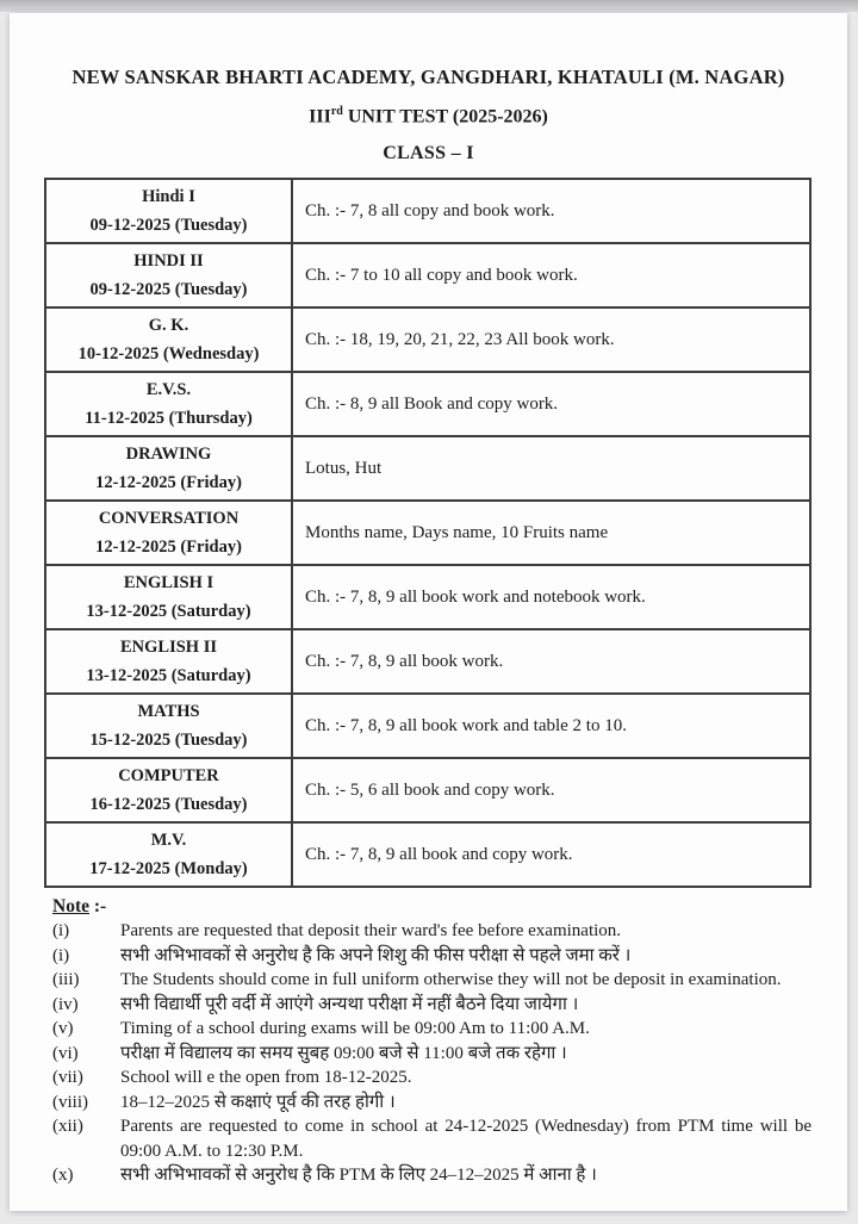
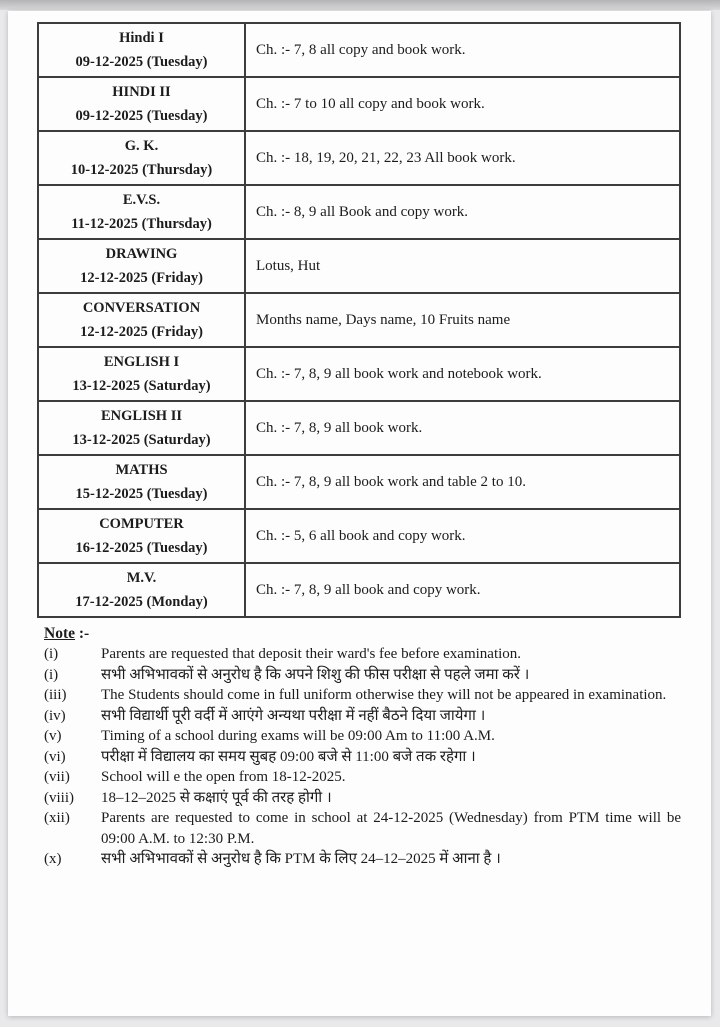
- NEW SANSKAR BHARTI ACADEMY, GANGDHARI, KHATAULI (M. NAGAR)
- IIIrd UNIT TEST (2025-2026)
- CLASS – I
  Hindi I 09-12-2025 (Tuesday)	Ch. :- 7, 8 all copy and book work.
  HINDI II 09-12-2025 (Tuesday)	Ch. :- 7 to 10 all copy and book work.
- G. K. 10-12-2025 (Wednesday)	Ch. :- 18, 19, 20, 21, 22, 23 All book work.
+ G. K. 10-12-2025 (Thursday)	Ch. :- 18, 19, 20, 21, 22, 23 All book work.
  E.V.S. 11-12-2025 (Thursday)	Ch. :- 8, 9 all Book and copy work.
  DRAWING 12-12-2025 (Friday)	Lotus, Hut
  CONVERSATION 12-12-2025 (Friday)	Months name, Days name, 10 Fruits name
  ENGLISH I 13-12-2025 (Saturday)	Ch. :- 7, 8, 9 all book work and notebook work.
  ENGLISH II 13-12-2025 (Saturday)	Ch. :- 7, 8, 9 all book work.
  MATHS 15-12-2025 (Tuesday)	Ch. :- 7, 8, 9 all book work and table 2 to 10.
  COMPUTER 16-12-2025 (Tuesday)	Ch. :- 5, 6 all book and copy work.
  M.V. 17-12-2025 (Monday)	Ch. :- 7, 8, 9 all book and copy work.
  Note :-
  (i)
  Parents are requested that deposit their ward's fee before examination.
  (i)
  सभी अभिभावकों से अनुरोध है कि अपने शिशु की फीस परीक्षा से पहले जमा करें ।
  (iii)
- The Students should come in full uniform otherwise they will not be deposit in examination.
+ The Students should come in full uniform otherwise they will not be appeared in examination.
  (iv)
  सभी विद्यार्थी पूरी वर्दी में आएंगे अन्यथा परीक्षा में नहीं बैठने दिया जायेगा ।
  (v)
  Timing of a school during exams will be 09:00 Am to 11:00 A.M.
  (vi)
  परीक्षा में विद्यालय का समय सुबह 09:00 बजे से 11:00 बजे तक रहेगा ।
  (vii)
  School will e the open from 18-12-2025.
  (viii)
  18–12–2025 से कक्षाएं पूर्व की तरह होगी ।
  (xii)
  Parents are requested to come in school at 24-12-2025 (Wednesday) from PTM time will be 09:00 A.M. to 12:30 P.M.
  (x)
  सभी अभिभावकों से अनुरोध है कि PTM के लिए 24–12–2025 में आना है ।
